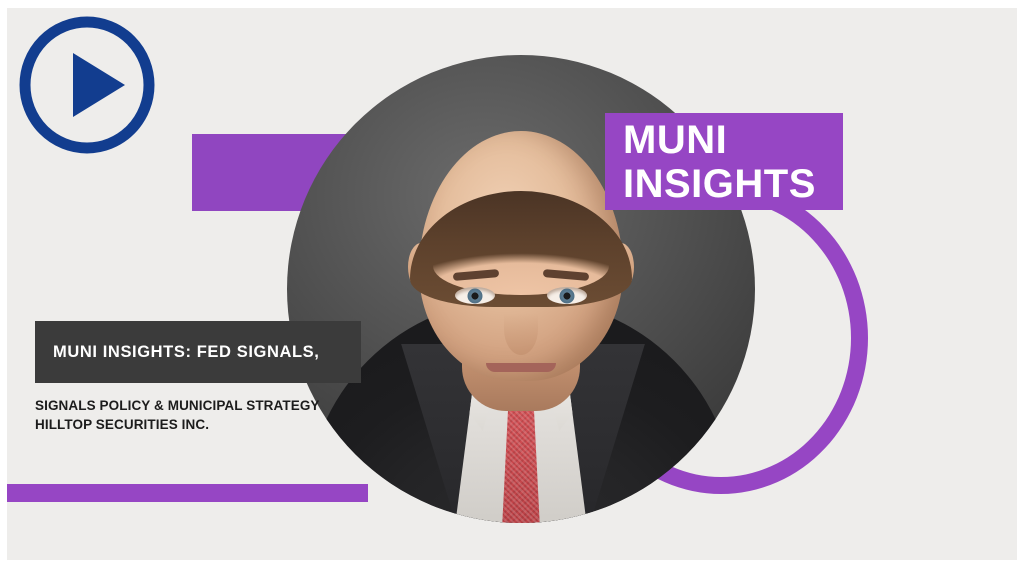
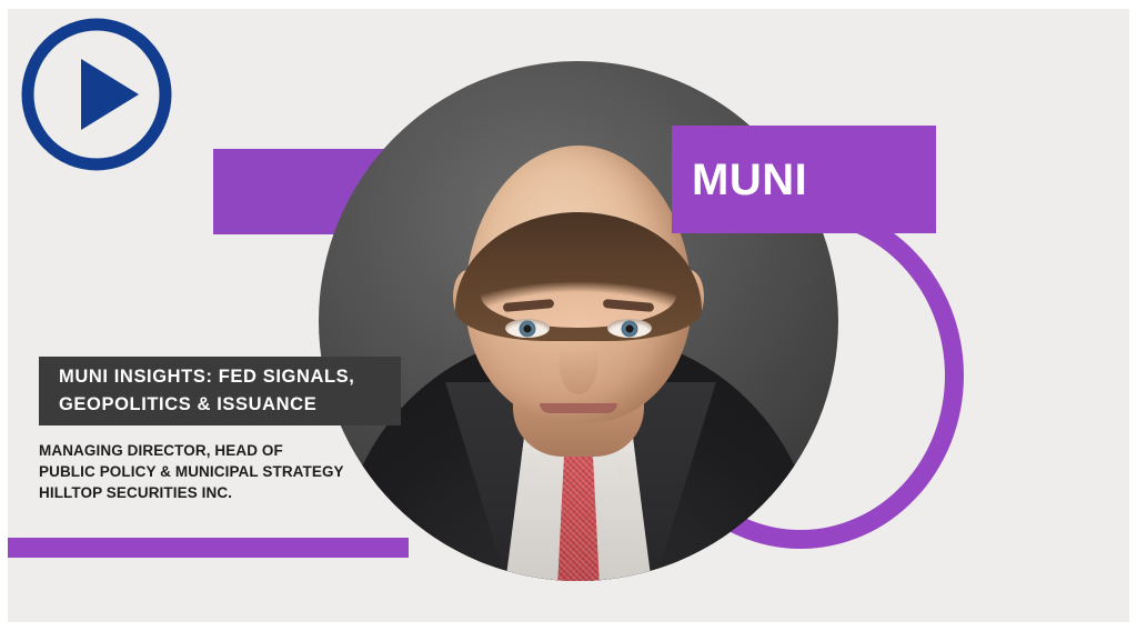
  MUNI
- INSIGHTS
  MUNI INSIGHTS: FED SIGNALS,
+ GEOPOLITICS & ISSUANCE
+ MANAGING DIRECTOR, HEAD OF
- SIGNALS POLICY & MUNICIPAL STRATEGY
+ PUBLIC POLICY & MUNICIPAL STRATEGY
  HILLTOP SECURITIES INC.
